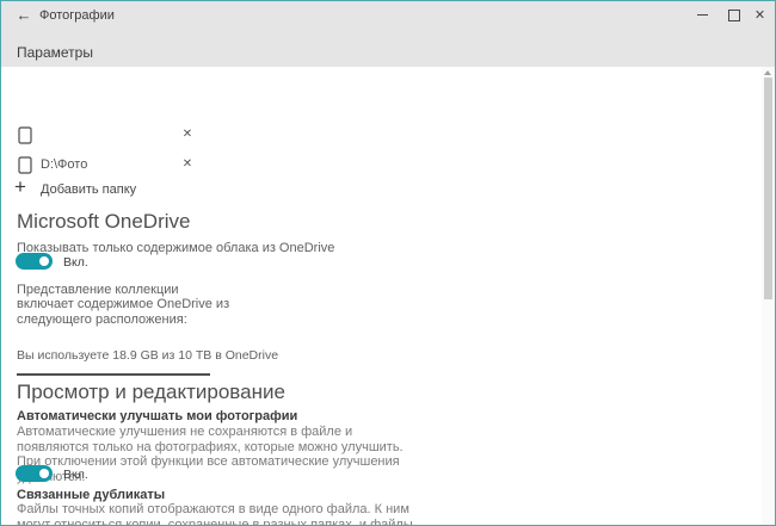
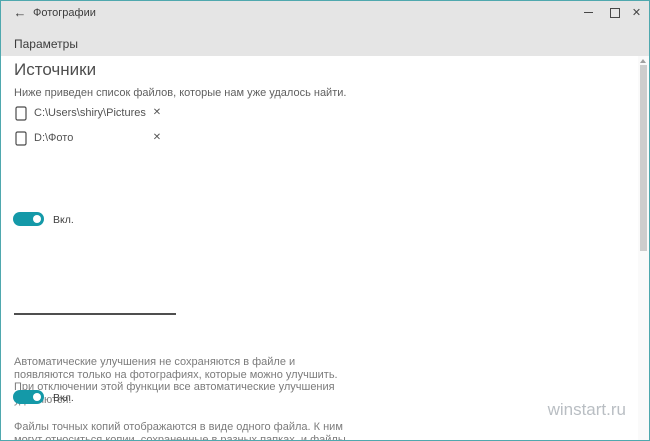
  ←
  Фотографии
  ✕
  Параметры
+ Источники
+ Ниже приведен список файлов, которые нам уже удалось найти.
+ C:\Users\shiry\Pictures
  ✕
  D:\Фото
  ✕
- +
- Добавить папку
- Microsoft OneDrive
- Показывать только содержимое облака из OneDrive
  Вкл.
- Представление коллекции включает содержимое OneDrive из следующего расположения:
- Вы используете 18.9 GB из 10 TB в OneDrive
- Просмотр и редактирование
- Автоматически улучшать мои фотографии
  Автоматические улучшения не сохраняются в файле и появляются только на фотографиях, которые можно улучшить. При отключении этой функции все автоматические улучшения ются.
  Вкл.
- Связанные дубликаты
  Файлы точных копий отображаются в виде одного файла. К ним могут относиться копии, сохраненные в разных папках, и файлы
+ winstart.ru
